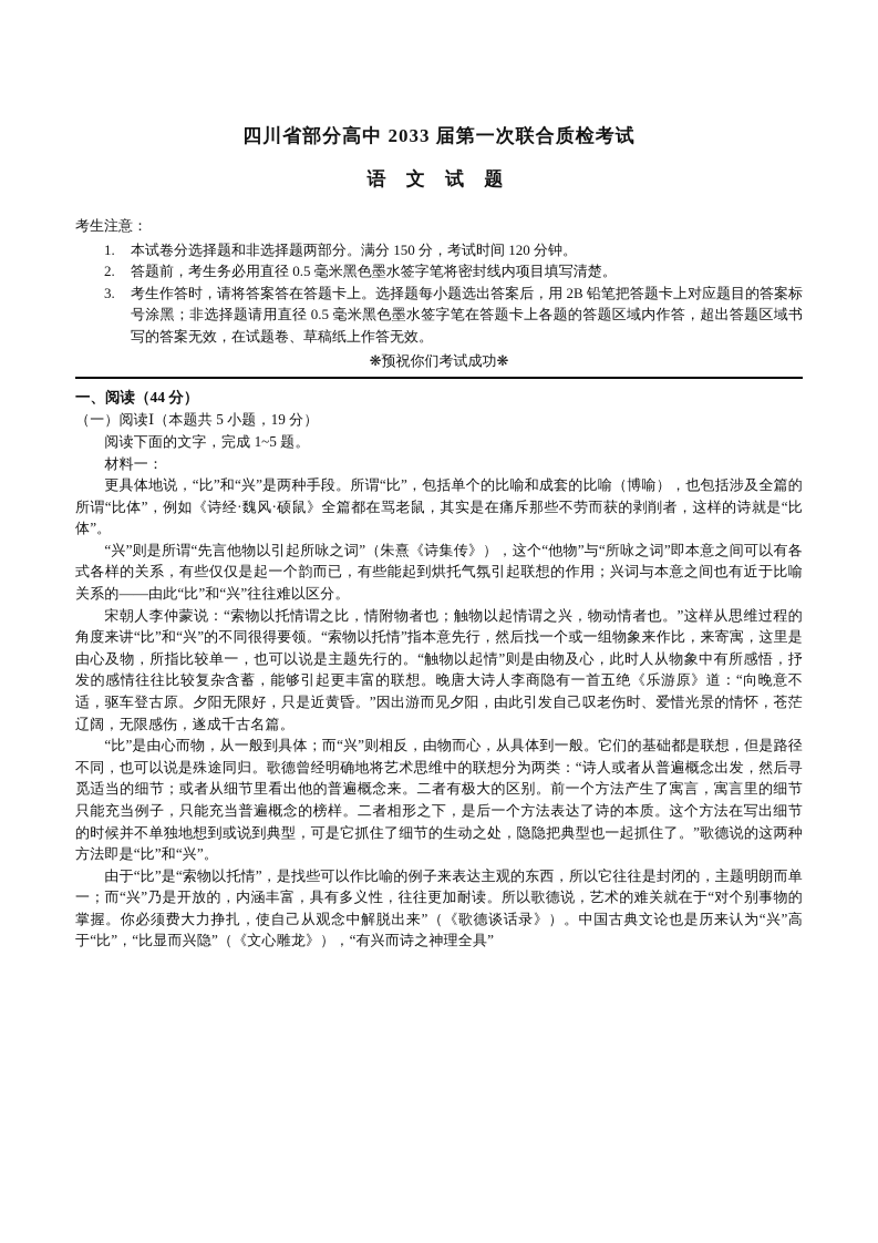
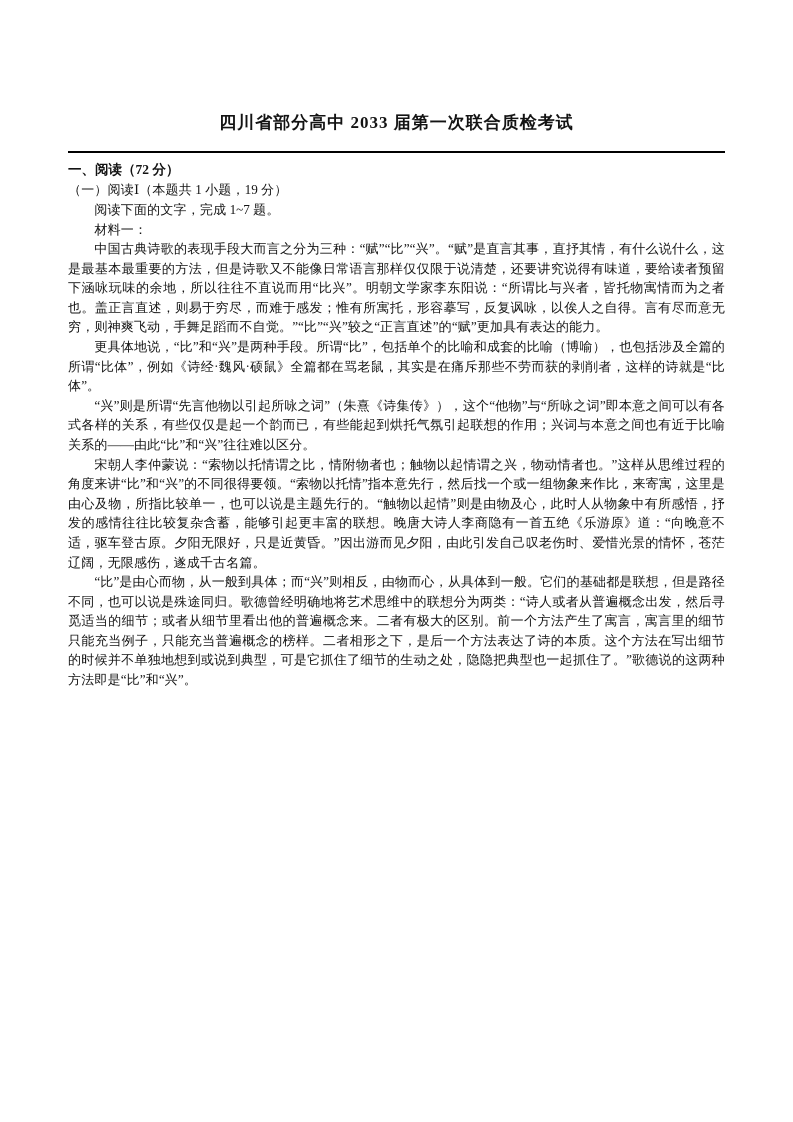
  四川省部分高中 2033 届第一次联合质检考试
- 语 文 试 题
- 考生注意：
- 1.
- 本试卷分选择题和非选择题两部分。满分 150 分，考试时间 120 分钟。
- 2.
- 答题前，考生务必用直径 0.5 毫米黑色墨水签字笔将密封线内项目填写清楚。
- 3.
- 考生作答时，请将答案答在答题卡上。选择题每小题选出答案后，用 2B 铅笔把答题卡上对应题目的答案标号涂黑；非选择题请用直径 0.5 毫米黑色墨水签字笔在答题卡上各题的答题区域内作答，超出答题区域书写的答案无效，在试题卷、草稿纸上作答无效。
- ❋预祝你们考试成功❋
- 一、阅读（44 分）
+ 一、阅读（72 分）
- （一）阅读Ⅰ（本题共 5 小题，19 分）
+ （一）阅读Ⅰ（本题共 1 小题，19 分）
- 阅读下面的文字，完成 1~5 题。
+ 阅读下面的文字，完成 1~7 题。
  材料一：
+ 中国古典诗歌的表现手段大而言之分为三种：“赋”“比”“兴”。“赋”是直言其事，直抒其情，有什么说什么，这是最基本最重要的方法，但是诗歌又不能像日常语言那样仅仅限于说清楚，还要讲究说得有味道，要给读者预留下涵咏玩味的余地，所以往往不直说而用“比兴”。明朝文学家李东阳说：“所谓比与兴者，皆托物寓情而为之者也。盖正言直述，则易于穷尽，而难于感发；惟有所寓托，形容摹写，反复讽咏，以俟人之自得。言有尽而意无穷，则神爽飞动，手舞足蹈而不自觉。”“比”“兴”较之“正言直述”的“赋”更加具有表达的能力。
  更具体地说，“比”和“兴”是两种手段。所谓“比”，包括单个的比喻和成套的比喻（博喻），也包括涉及全篇的所谓“比体”，例如《诗经·魏风·硕鼠》全篇都在骂老鼠，其实是在痛斥那些不劳而获的剥削者，这样的诗就是“比体”。
  “兴”则是所谓“先言他物以引起所咏之词”（朱熹《诗集传》），这个“他物”与“所咏之词”即本意之间可以有各式各样的关系，有些仅仅是起一个韵而已，有些能起到烘托气氛引起联想的作用；兴词与本意之间也有近于比喻关系的——由此“比”和“兴”往往难以区分。
  宋朝人李仲蒙说：“索物以托情谓之比，情附物者也；触物以起情谓之兴，物动情者也。”这样从思维过程的角度来讲“比”和“兴”的不同很得要领。“索物以托情”指本意先行，然后找一个或一组物象来作比，来寄寓，这里是由心及物，所指比较单一，也可以说是主题先行的。“触物以起情”则是由物及心，此时人从物象中有所感悟，抒发的感情往往比较复杂含蓄，能够引起更丰富的联想。晚唐大诗人李商隐有一首五绝《乐游原》道：“向晚意不适，驱车登古原。夕阳无限好，只是近黄昏。”因出游而见夕阳，由此引发自己叹老伤时、爱惜光景的情怀，苍茫辽阔，无限感伤，遂成千古名篇。
  “比”是由心而物，从一般到具体；而“兴”则相反，由物而心，从具体到一般。它们的基础都是联想，但是路径不同，也可以说是殊途同归。歌德曾经明确地将艺术思维中的联想分为两类：“诗人或者从普遍概念出发，然后寻觅适当的细节；或者从细节里看出他的普遍概念来。二者有极大的区别。前一个方法产生了寓言，寓言里的细节只能充当例子，只能充当普遍概念的榜样。二者相形之下，是后一个方法表达了诗的本质。这个方法在写出细节的时候并不单独地想到或说到典型，可是它抓住了细节的生动之处，隐隐把典型也一起抓住了。”歌德说的这两种方法即是“比”和“兴”。
- 由于“比”是“索物以托情”，是找些可以作比喻的例子来表达主观的东西，所以它往往是封闭的，主题明朗而单一；而“兴”乃是开放的，内涵丰富，具有多义性，往往更加耐读。所以歌德说，艺术的难关就在于“对个别事物的掌握。你必须费大力挣扎，使自己从观念中解脱出来”（《歌德谈话录》）。中国古典文论也是历来认为“兴”高于“比”，“比显而兴隐”（《文心雕龙》），“有兴而诗之神理全具”
